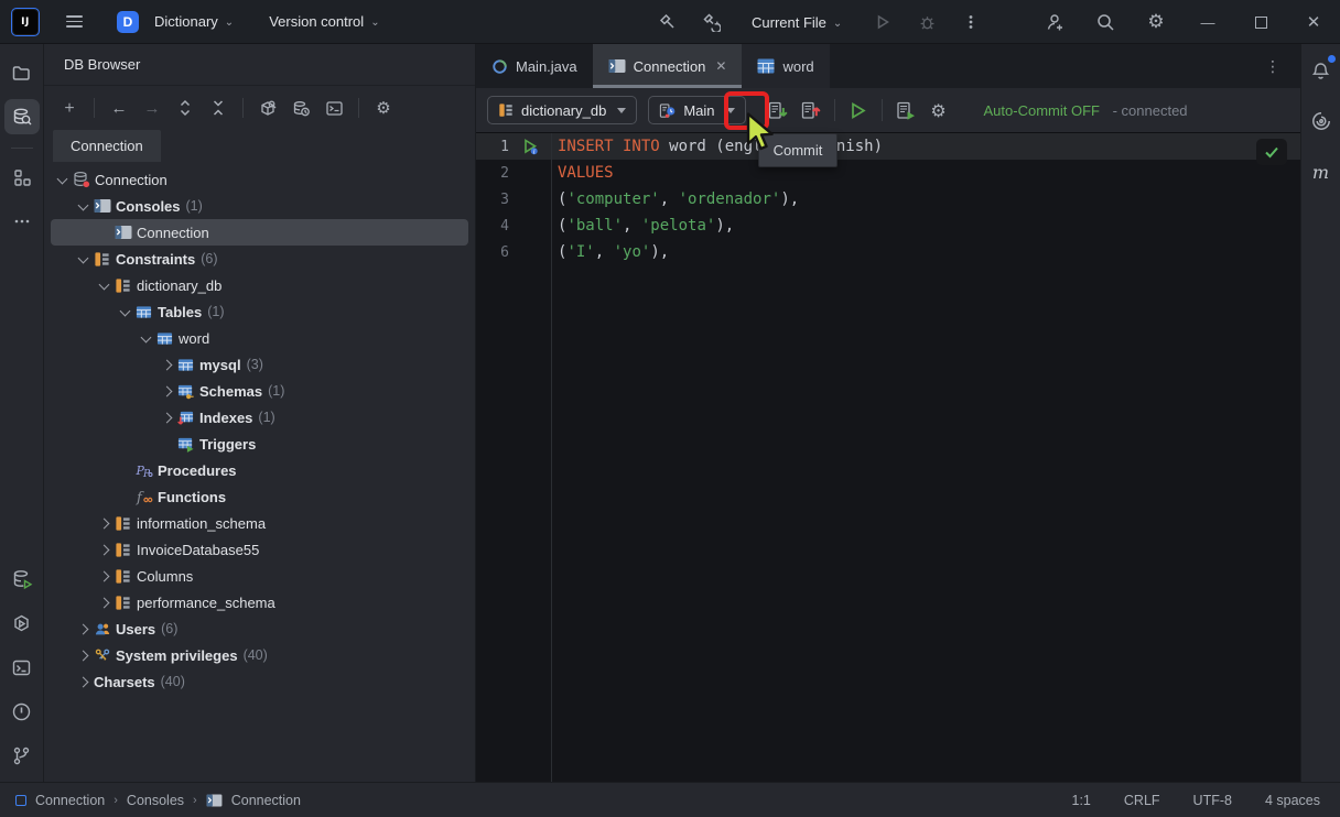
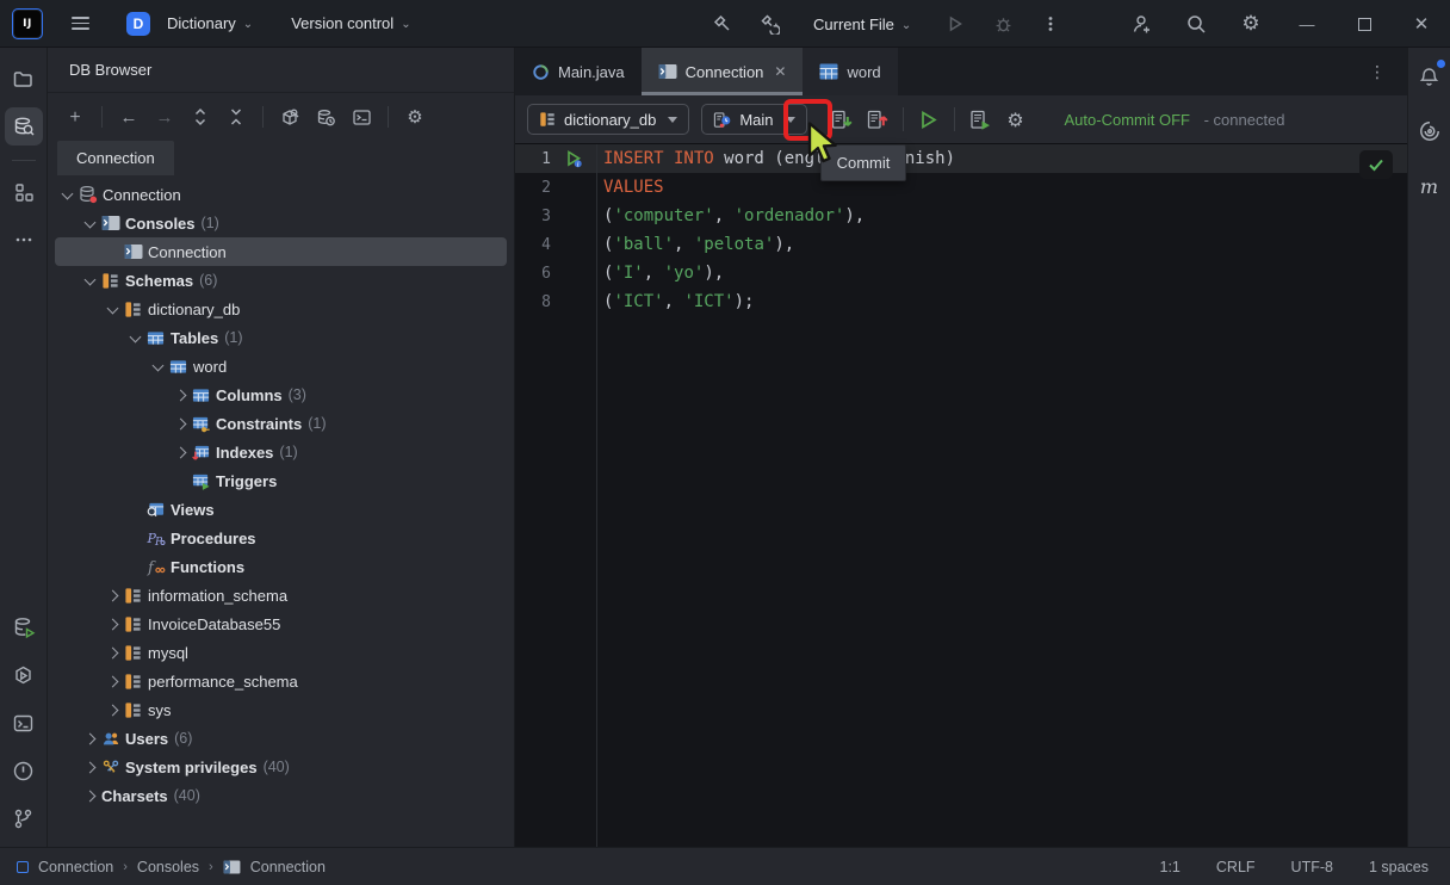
  IJ
  D
  Dictionary
  ⌄
  Version control
  ⌄
  Current File
  ⌄
  ⚙
  —
  ✕
  DB Browser
  ＋
  ←
  →
  ⚙
  Connection
  Connection
  Consoles
  (1)
  Connection
- Constraints
+ Schemas
  (6)
  dictionary_db
  Tables
  (1)
  word
- mysql
+ Columns
  (3)
- Schemas
+ Constraints
  (1)
  Indexes
  (1)
  Triggers
+ Views
  P
  P
  Procedures
  f
  Functions
  information_schema
  InvoiceDatabase55
- Columns
+ mysql
  performance_schema
+ sys
  Users
  (6)
  System privileges
  (40)
  Charsets
  (40)
  Main.java
  Connection
  ✕
  word
  ⋮
  dictionary_db
  Main
  ⚙
  Auto-Commit OFF - connected
  1
  INSERT INTO word (engnish)
  2
  VALUES
  3
  ('computer', 'ordenador'),
  4
  ('ball', 'pelota'),
  6
  ('I', 'yo'),
+ 8
+ ('ICT', 'ICT');
  m
  Connection
  ›
  Consoles
  ›
  Connection
  1:1
  CRLF
  UTF-8
- 4 spaces
+ 1 spaces
  Commit
